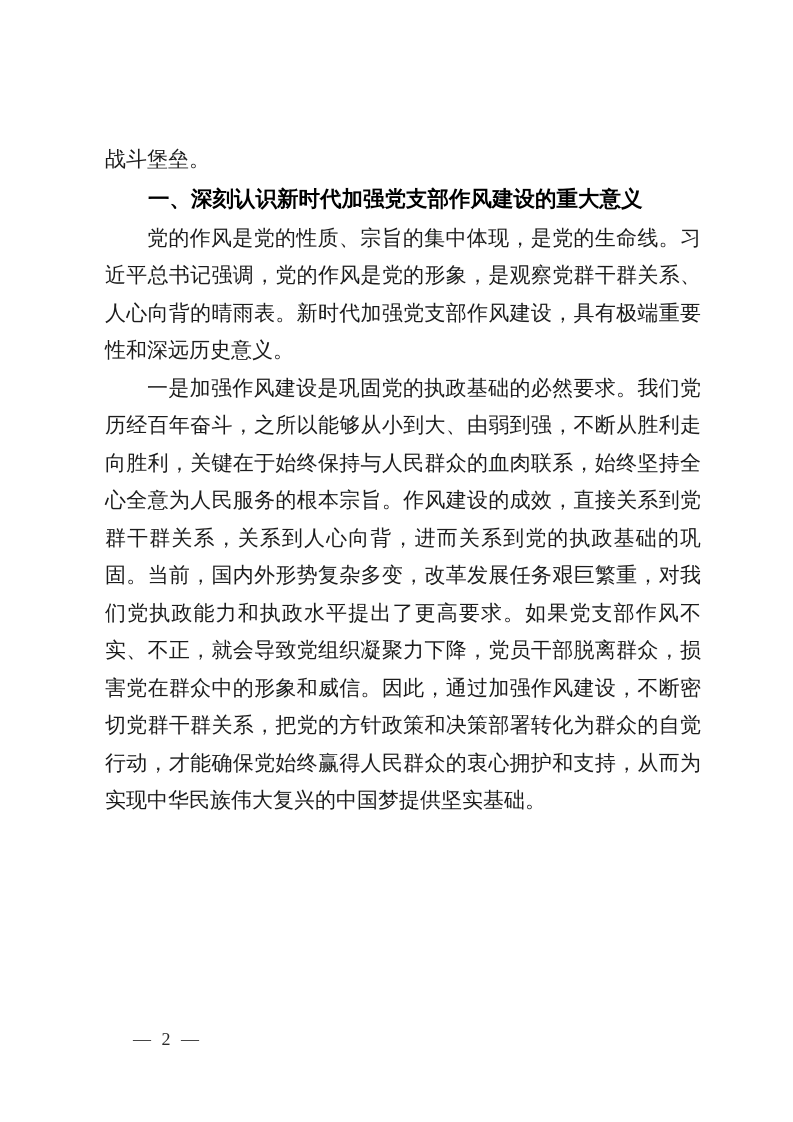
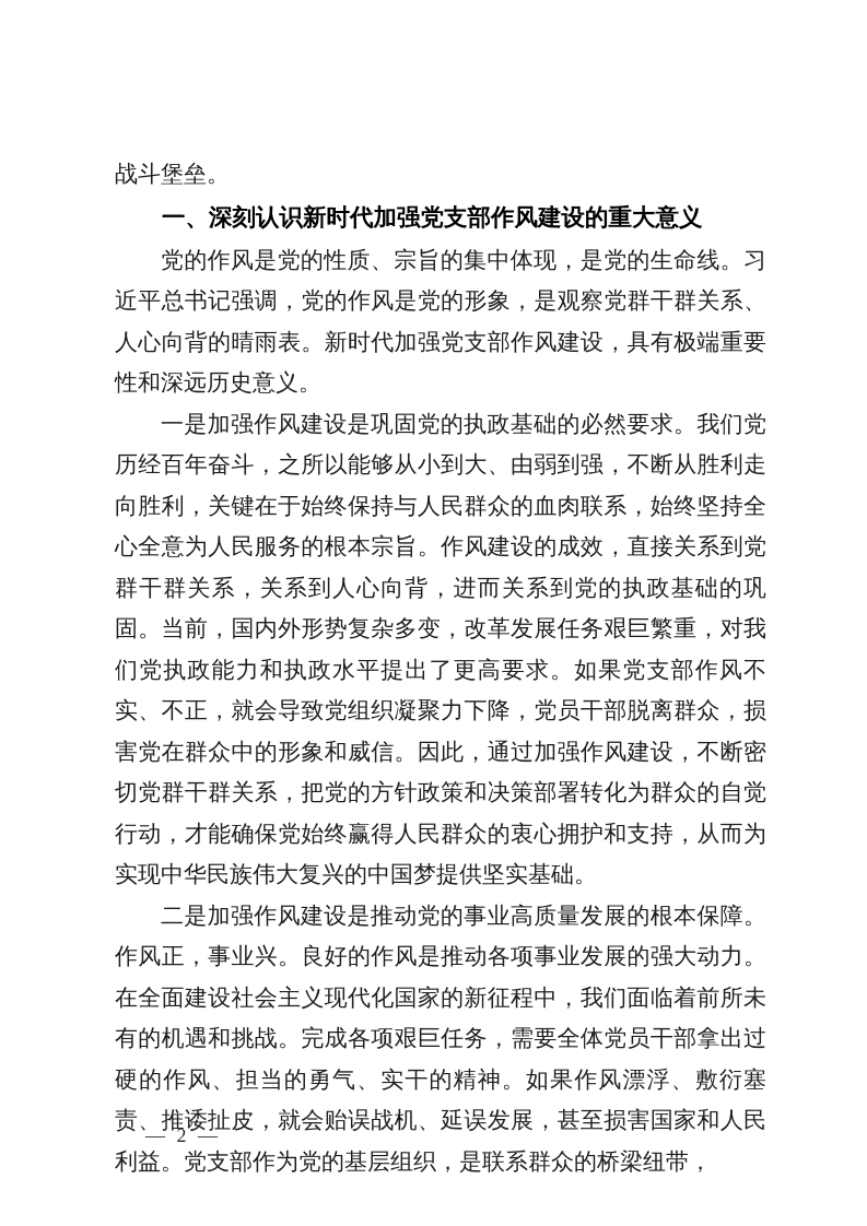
  战斗堡垒。
  一、深刻认识新时代加强党支部作风建设的重大意义
  党的作风是党的性质、宗旨的集中体现，是党的生命线。习近平总书记强调，党的作风是党的形象，是观察党群干群关系、人心向背的晴雨表。新时代加强党支部作风建设，具有极端重要性和深远历史意义。
  一是加强作风建设是巩固党的执政基础的必然要求。我们党历经百年奋斗，之所以能够从小到大、由弱到强，不断从胜利走向胜利，关键在于始终保持与人民群众的血肉联系，始终坚持全心全意为人民服务的根本宗旨。作风建设的成效，直接关系到党群干群关系，关系到人心向背，进而关系到党的执政基础的巩固。当前，国内外形势复杂多变，改革发展任务艰巨繁重，对我们党执政能力和执政水平提出了更高要求。如果党支部作风不实、不正，就会导致党组织凝聚力下降，党员干部脱离群众，损害党在群众中的形象和威信。因此，通过加强作风建设，不断密切党群干群关系，把党的方针政策和决策部署转化为群众的自觉行动，才能确保党始终赢得人民群众的衷心拥护和支持，从而为实现中华民族伟大复兴的中国梦提供坚实基础。
+ 二是加强作风建设是推动党的事业高质量发展的根本保障。作风正，事业兴。良好的作风是推动各项事业发展的强大动力。在全面建设社会主义现代化国家的新征程中，我们面临着前所未有的机遇和挑战。完成各项艰巨任务，需要全体党员干部拿出过硬的作风、担当的勇气、实干的精神。如果作风漂浮、敷衍塞责、推诿扯皮，就会贻误战机、延误发展，甚至损害国家和人民利益。党支部作为党的基层组织，是联系群众的桥梁纽带，
  — 2 —
